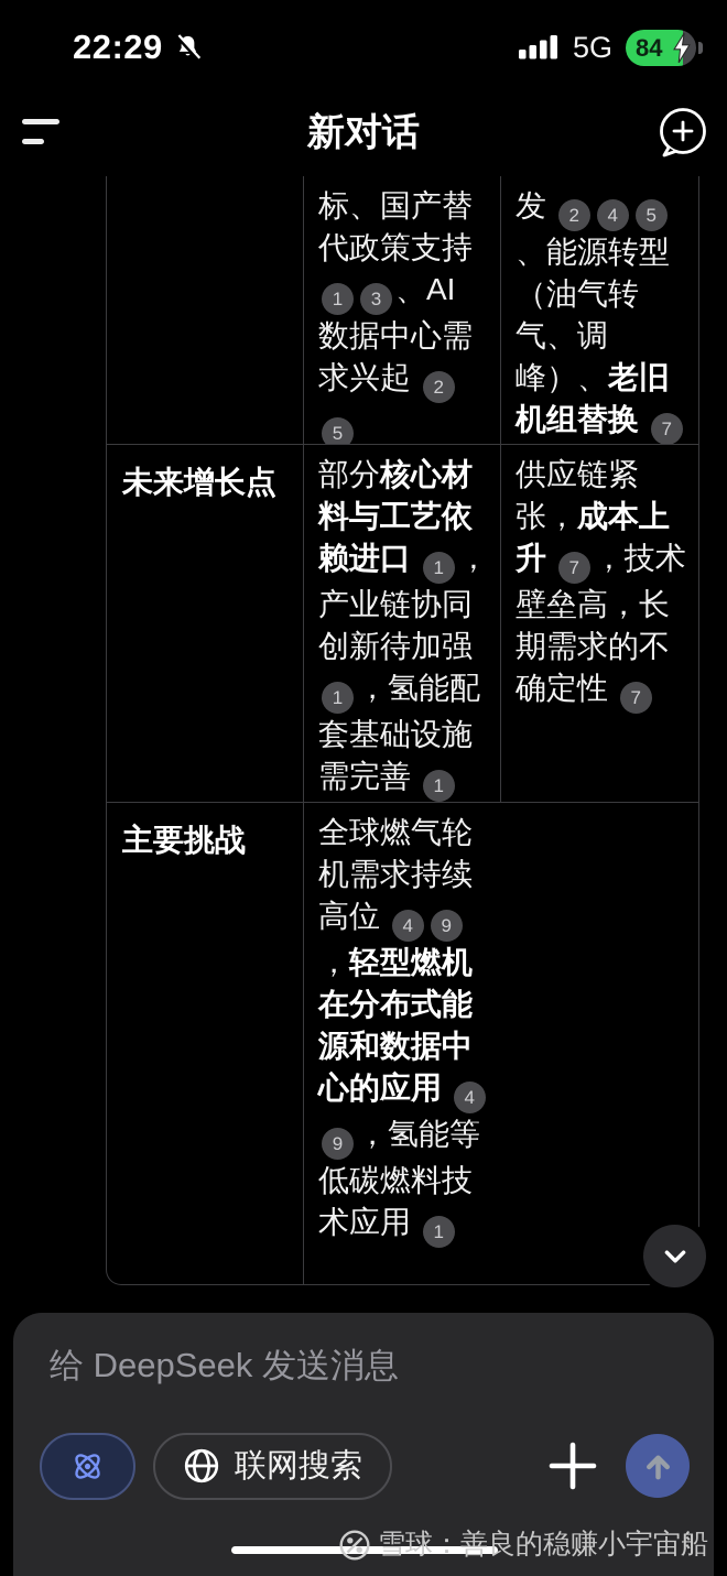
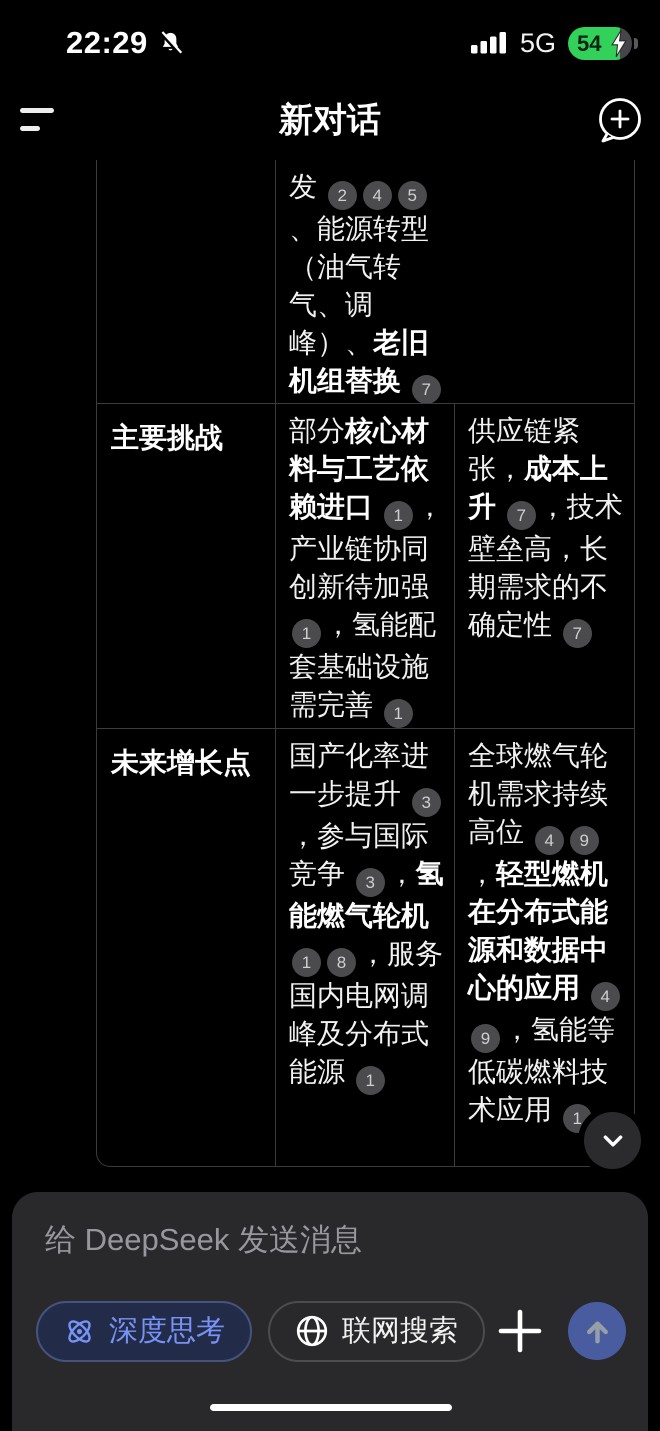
  22:29
  5G
- 84
+ 54
  新对话
- 标、国产替代政策支持 1 3 、AI 数据中心需求兴起 25
  发 2 4 5、能源转型（油气转气、调峰）、老旧机组替换 7
- 未来增长点
+ 主要挑战
  部分核心材料与工艺依赖进口 1 ，产业链协同创新待加强 1 ，氢能配套基础设施需完善 1
  供应链紧张，成本上升 7 ，技术壁垒高，长期需求的不确定性 7
- 主要挑战
+ 未来增长点
+ 国产化率进一步提升 3，参与国际竞争 3 ，氢能燃气轮机 1 8 ，服务国内电网调峰及分布式能源 1
  全球燃气轮机需求持续高位 4 9，轻型燃机在分布式能源和数据中心的应用 49 ，氢能等低碳燃料技术应用 1
  给 DeepSeek 发送消息
+ 深度思考
  联网搜索
- 雪球：善良的稳赚小宇宙船
